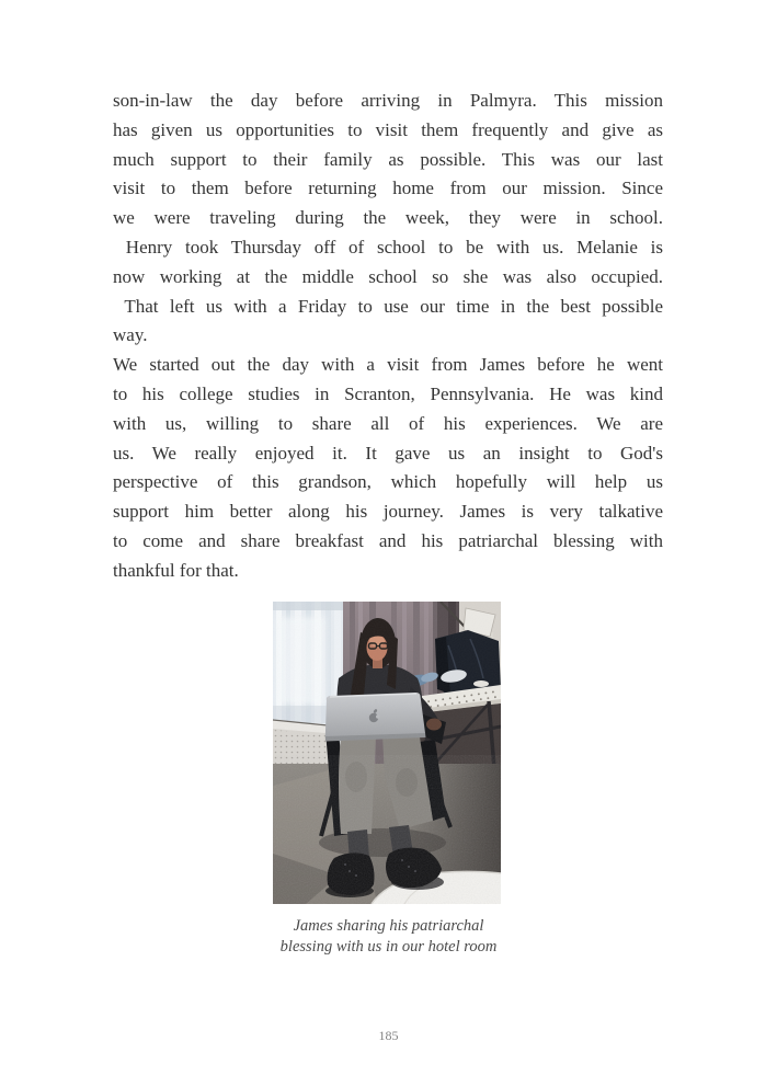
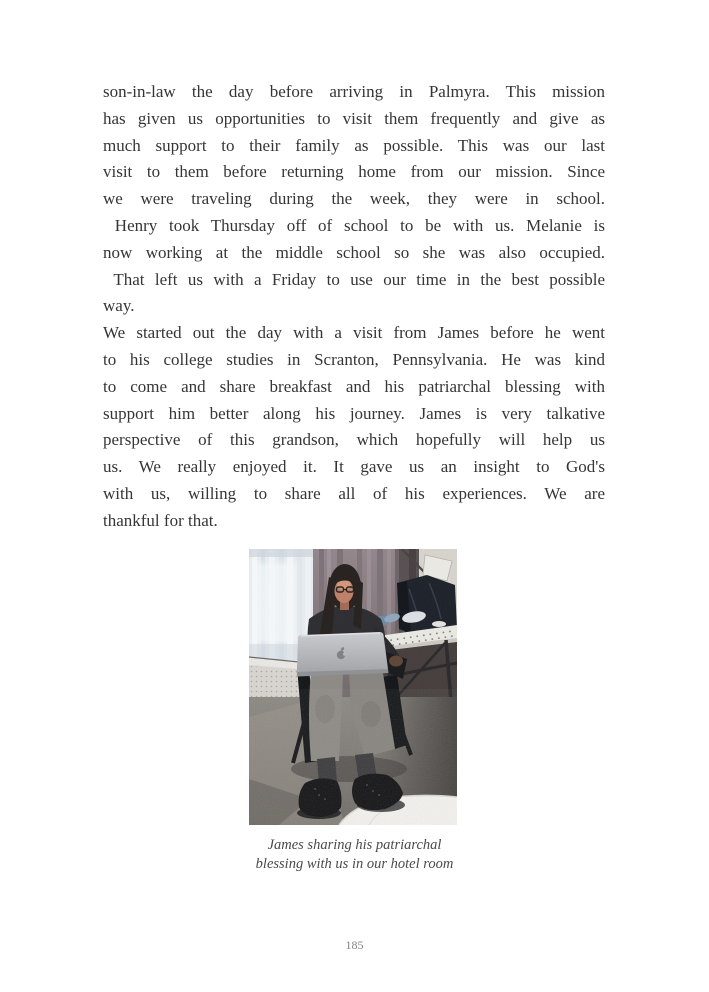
  son-in-law the day before arriving in Palmyra. This mission
  has given us opportunities to visit them frequently and give as
  much support to their family as possible. This was our last
  visit to them before returning home from our mission. Since
  we were traveling during the week, they were in school.
  Henry took Thursday off of school to be with us. Melanie is
  now working at the middle school so she was also occupied.
  That left us with a Friday to use our time in the best possible
  way.
  We started out the day with a visit from James before he went
  to his college studies in Scranton, Pennsylvania. He was kind
- with us, willing to share all of his experiences. We are
+ to come and share breakfast and his patriarchal blessing with
- us. We really enjoyed it. It gave us an insight to God's
+ support him better along his journey. James is very talkative
  perspective of this grandson, which hopefully will help us
- support him better along his journey. James is very talkative
+ us. We really enjoyed it. It gave us an insight to God's
- to come and share breakfast and his patriarchal blessing with
+ with us, willing to share all of his experiences. We are
  thankful for that.
  James sharing his patriarchal
  blessing with us in our hotel room
  185
